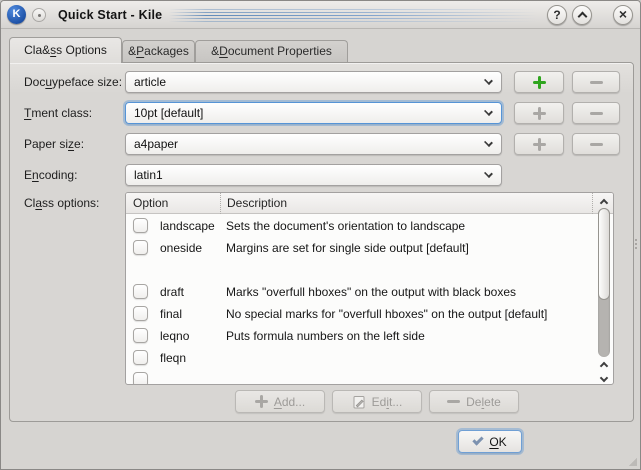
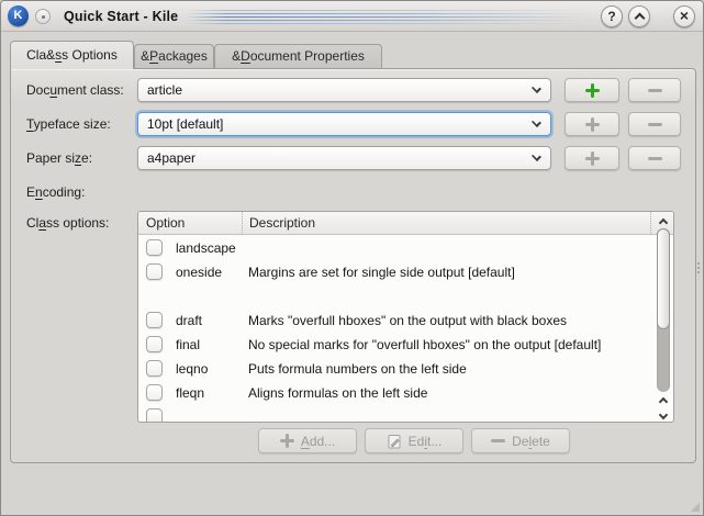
  K
  Quick Start - Kile
  ?
  ×
  Cla&ss Options
  &Packages
  &Document Properties
- Docuypeface size:
+ Document class:
  article
- Tment class:
+ Typeface size:
  10pt [default]
  Paper size:
  a4paper
  Encoding:
- latin1
  Class options:
  Option
  Description
  landscape
- Sets the document's orientation to landscape
  oneside
  Margins are set for single side output [default]
  draft
  Marks "overfull hboxes" on the output with black boxes
  final
  No special marks for "overfull hboxes" on the output [default]
  leqno
  Puts formula numbers on the left side
  fleqn
+ Aligns formulas on the left side
  Add...
  Edit...
  Delete
- OK
